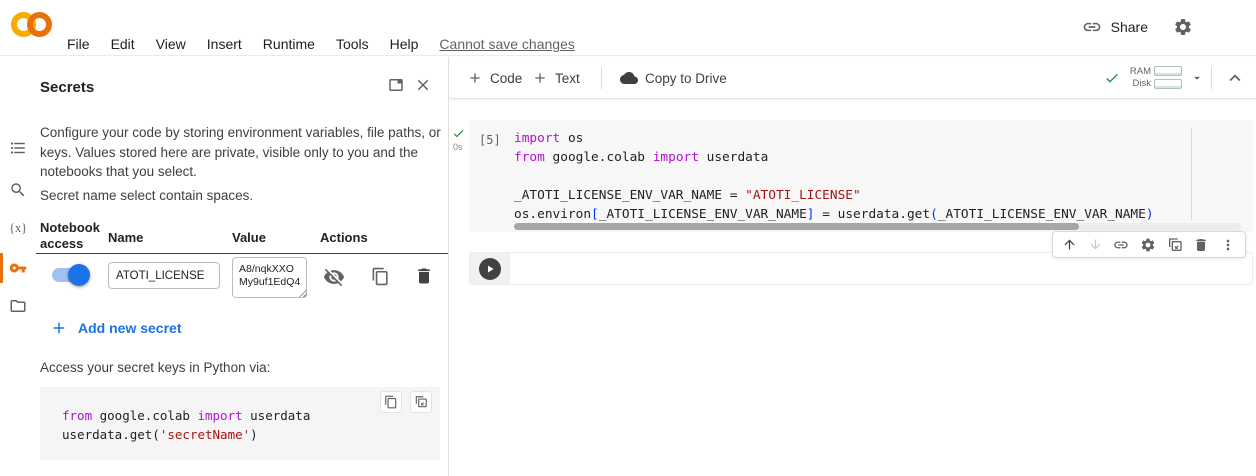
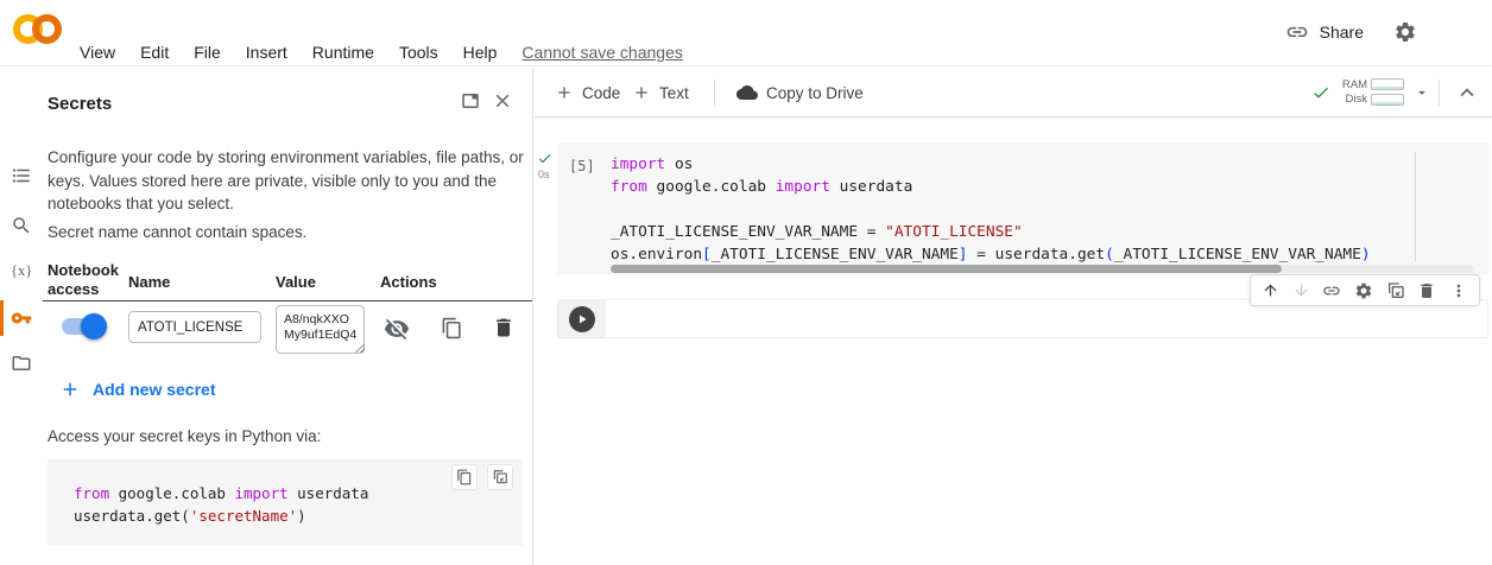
- File
+ View
  Edit
- View
+ File
  Insert
  Runtime
  Tools
  Help
  Cannot save changes
  Share
  {x}
  Secrets
  Configure your code by storing environment variables, file paths, or keys. Values stored here are private, visible only to you and the notebooks that you select.
- Secret name select contain spaces.
+ Secret name cannot contain spaces.
  Notebook
  access
  Name
  Value
  Actions
  ATOTI_LICENSE
  A8/nqkXXO
  My9uf1EdQ4
  Add new secret
  Access your secret keys in Python via:
  from google.colab import userdata
  userdata.get('secretName')
  Code
  Text
  Copy to Drive
  RAM
  Disk
  0s
  [5]
  import os
  from google.colab import userdata
  _ATOTI_LICENSE_ENV_VAR_NAME = "ATOTI_LICENSE"
  os.environ[_ATOTI_LICENSE_ENV_VAR_NAME] = userdata.get(_ATOTI_LICENSE_ENV_VAR_NAME)
